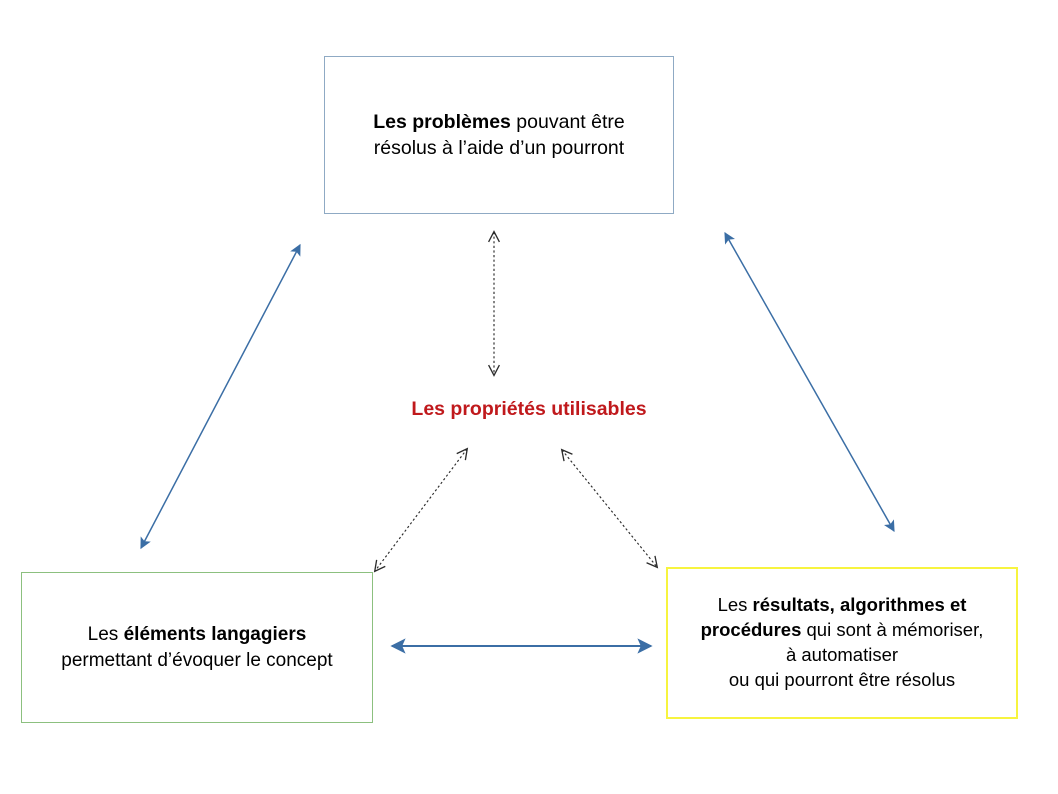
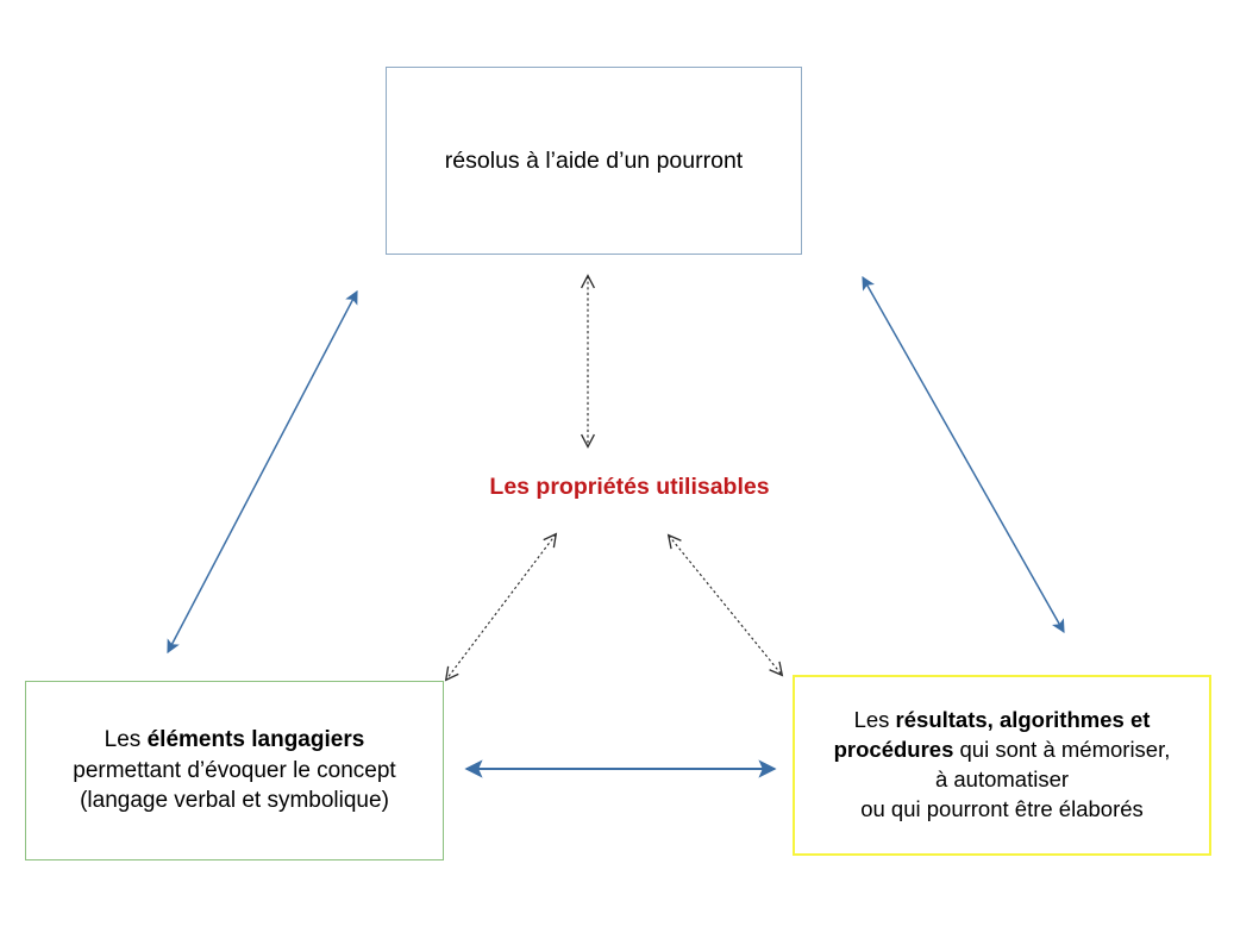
- Les problèmes pouvant être
  résolus à l’aide d’un pourront
  Les éléments langagiers
  permettant d’évoquer le concept
+ (langage verbal et symbolique)
  Les résultats, algorithmes et
  procédures qui sont à mémoriser,
  à automatiser
- ou qui pourront être résolus
+ ou qui pourront être élaborés
  Les propriétés utilisables
